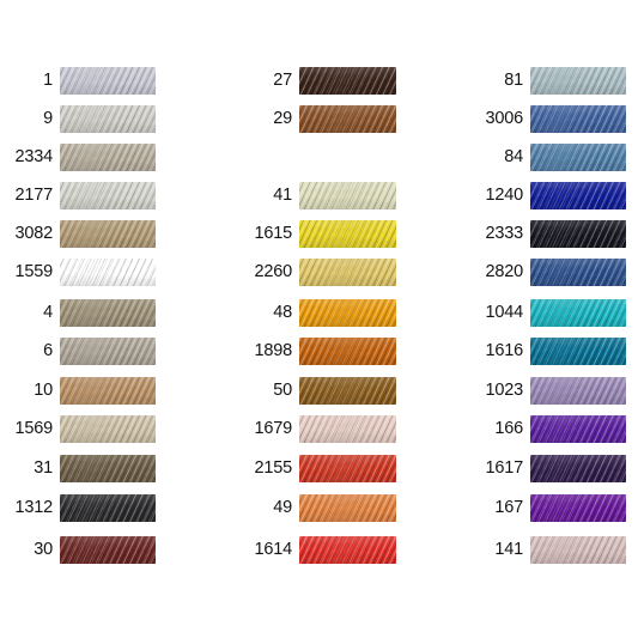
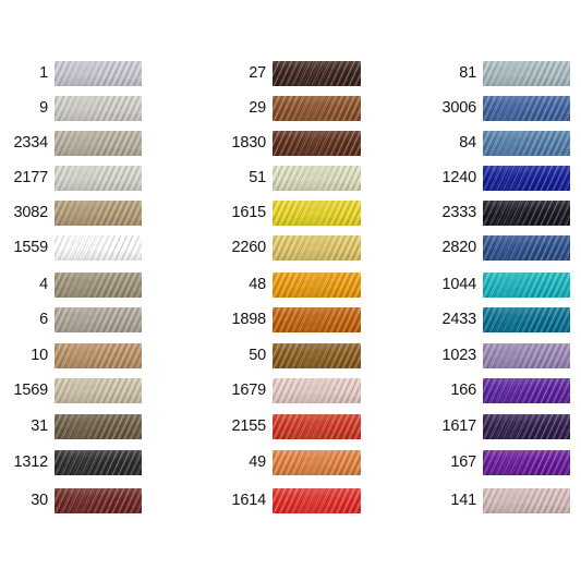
  1
  9
  2334
  2177
  3082
  1559
  4
  6
  10
  1569
  31
  1312
  30
  27
  29
+ 1830
- 41
+ 51
  1615
  2260
  48
  1898
  50
  1679
  2155
  49
  1614
  81
  3006
  84
  1240
  2333
  2820
  1044
- 1616
+ 2433
  1023
  166
  1617
  167
  141
